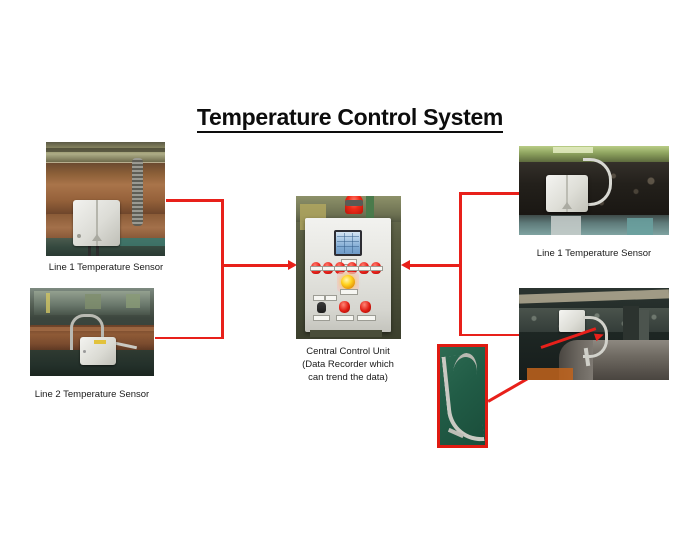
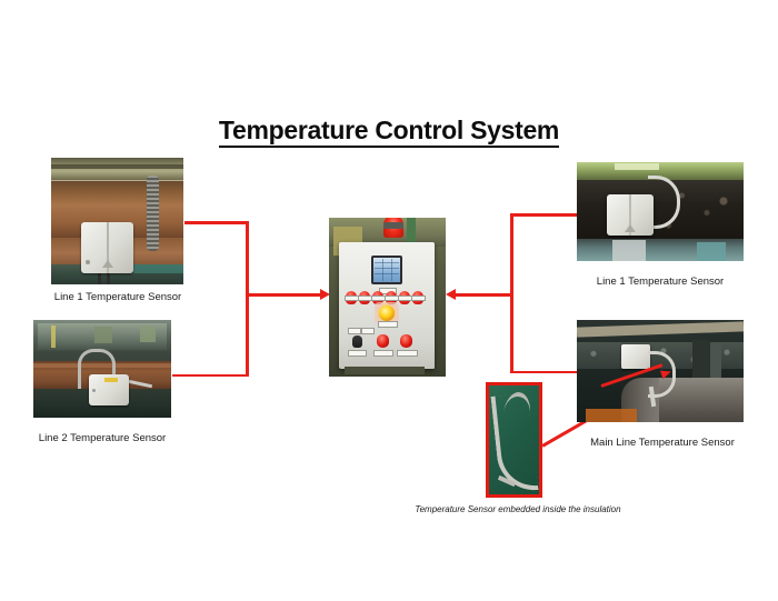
  Temperature Control System
  Line 1 Temperature Sensor
  Line 2 Temperature Sensor
- Central Control Unit
- (Data Recorder which
- can trend the data)
  Line 1 Temperature Sensor
+ Main Line Temperature Sensor
+ Temperature Sensor embedded inside the insulation
